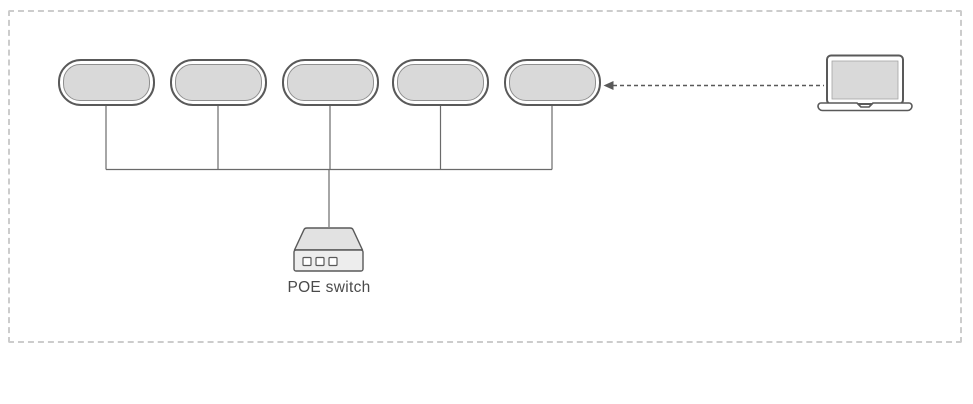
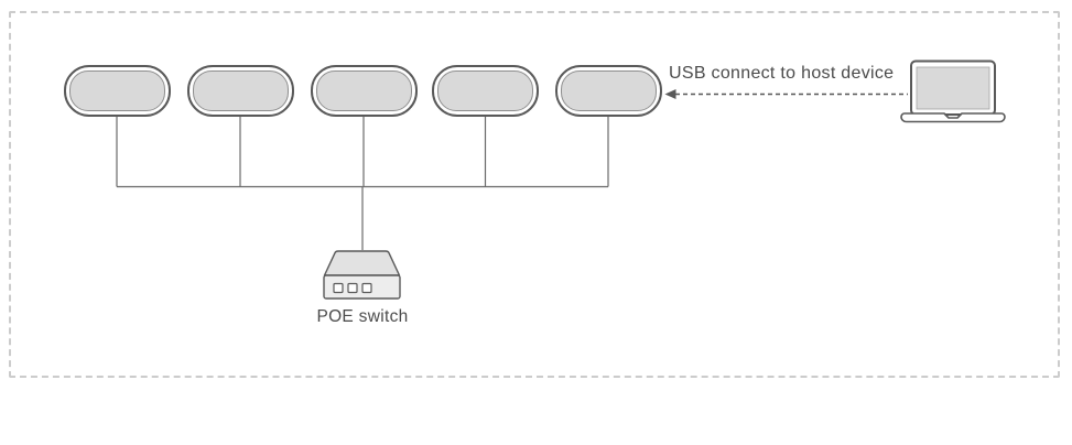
+ USB connect to host device
  POE switch
